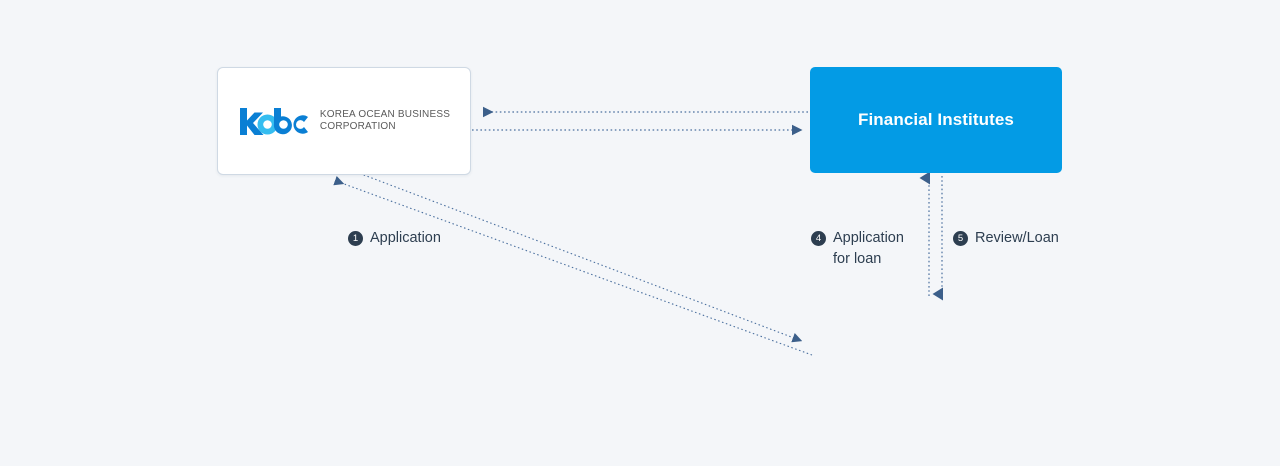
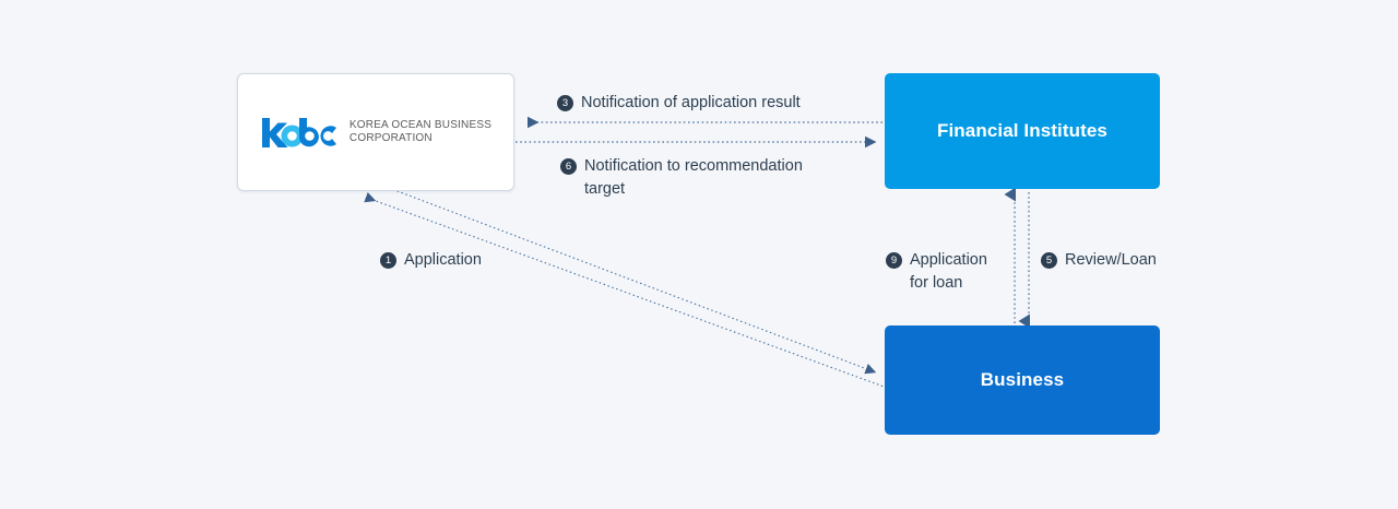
  KOREA OCEAN BUSINESS
  CORPORATION
  Financial Institutes
+ Business
+ 3
+ Notification of application result
+ 6
+ Notification to recommendation
+ target
  1
  Application
- 4
+ 9
  Application
  for loan
  5
  Review/Loan
